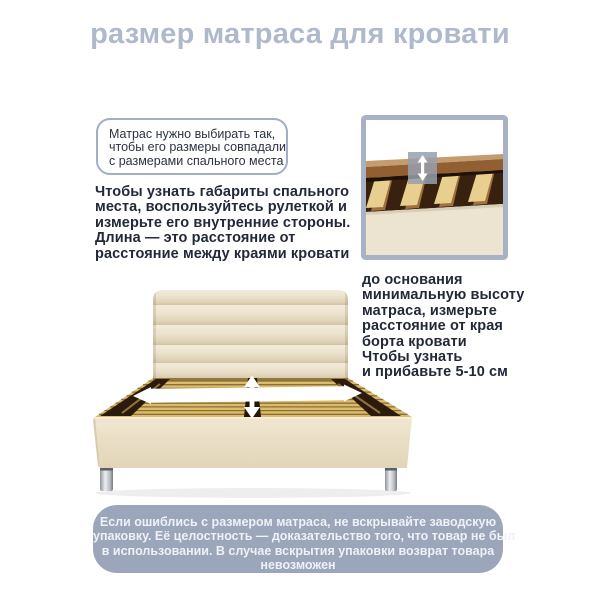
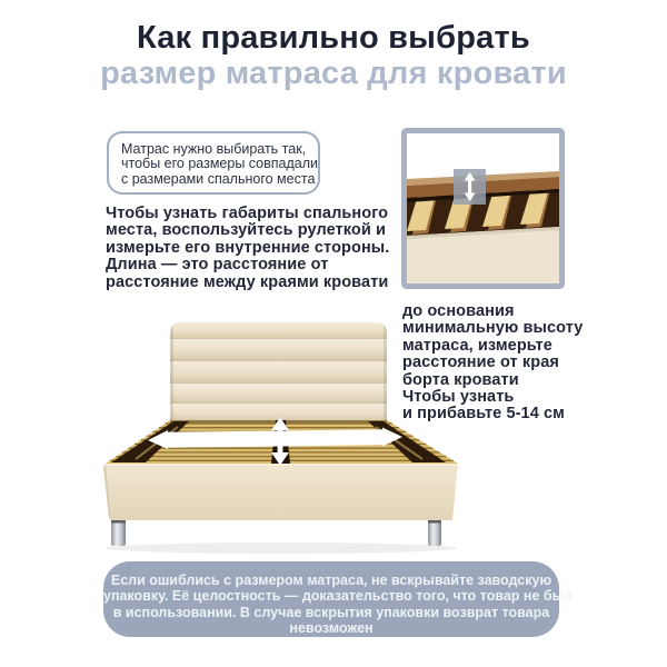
+ Как правильно выбрать
  размер матраса для кровати
  Матрас нужно выбирать так,
  чтобы его размеры совпадали
  с размерами спального места
  Чтобы узнать габариты спального
  места, воспользуйтесь рулеткой и
  измерьте его внутренние стороны.
  Длина — это расстояние от
  расстояние между краями кровати
  до основания
  минимальную высоту
  матраса, измерьте
  расстояние от края
  борта кровати
  Чтобы узнать
- и прибавьте 5-10 см
+ и прибавьте 5-14 см
  Если ошиблись с размером матраса, не вскрывайте заводскую
  упаковку. Её целостность — доказательство того, что товар не был
  в использовании. В случае вскрытия упаковки возврат товара
  невозможен
